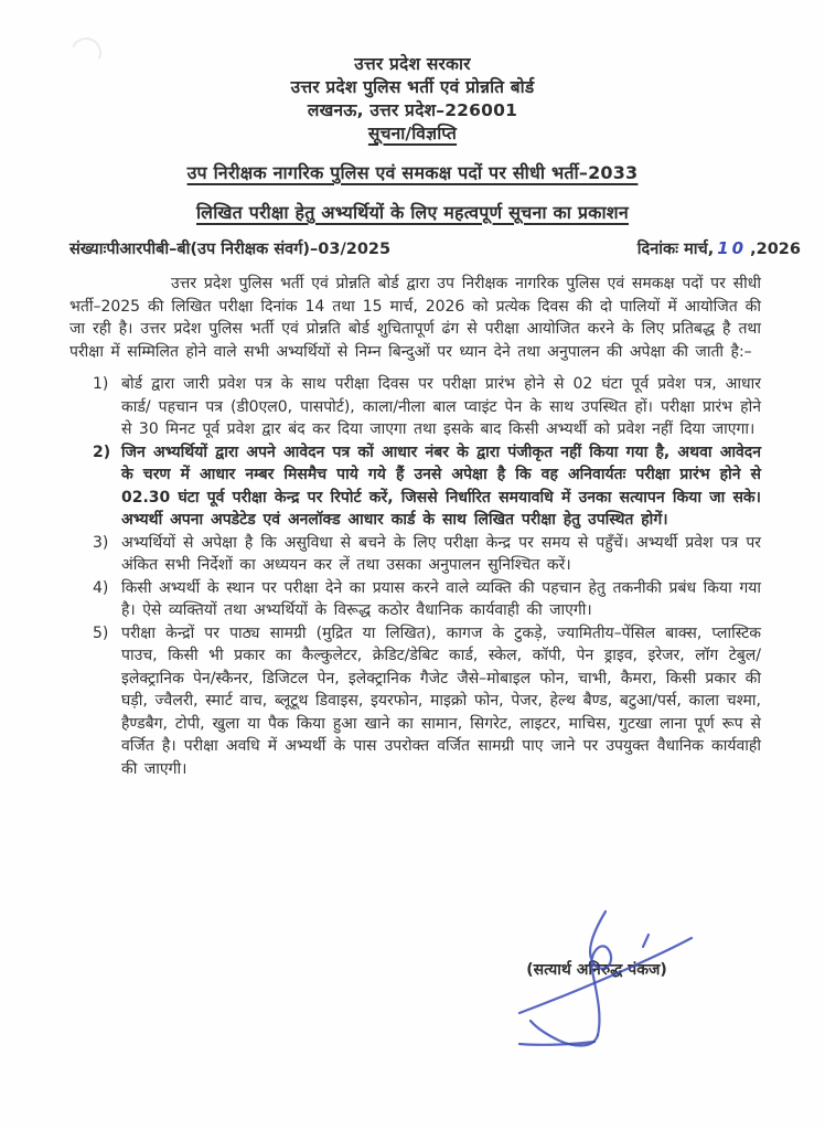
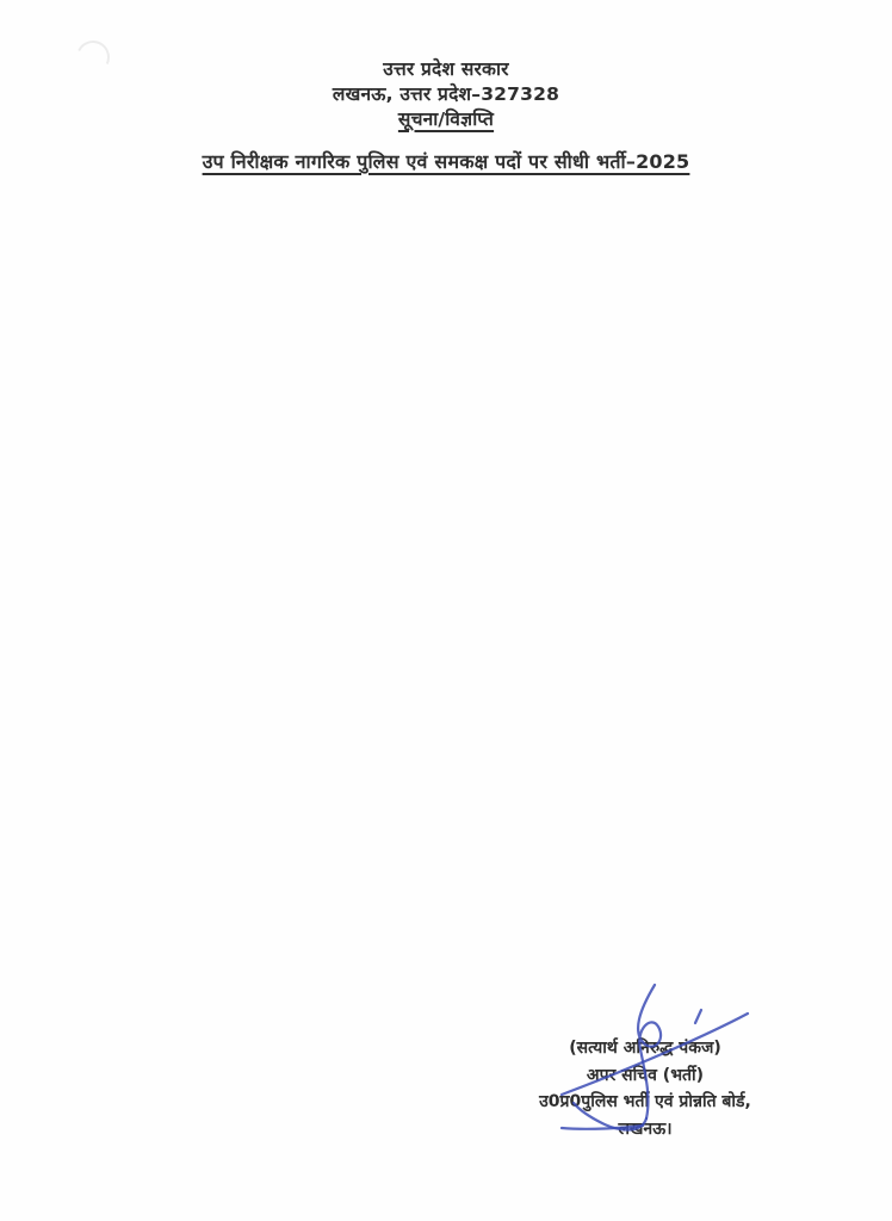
  उत्तर प्रदेश सरकार
- उत्तर प्रदेश पुलिस भर्ती एवं प्रोन्नति बोर्ड
- लखनऊ, उत्तर प्रदेश–226001
+ लखनऊ, उत्तर प्रदेश–327328
  सूचना/विज्ञप्ति
- उप निरीक्षक नागरिक पुलिस एवं समकक्ष पदों पर सीधी भर्ती–2033
+ उप निरीक्षक नागरिक पुलिस एवं समकक्ष पदों पर सीधी भर्ती–2025
- लिखित परीक्षा हेतु अभ्यर्थियों के लिए महत्वपूर्ण सूचना का प्रकाशन
- संख्याःपीआरपीबी–बी(उप निरीक्षक संवर्ग)–03/2025
- दिनांकः मार्च, 10 ,2026
- उत्तर प्रदेश पुलिस भर्ती एवं प्रोन्नति बोर्ड द्वारा उप निरीक्षक नागरिक पुलिस एवं समकक्ष पदों पर सीधी भर्ती–2025 की लिखित परीक्षा दिनांक 14 तथा 15 मार्च, 2026 को प्रत्येक दिवस की दो पालियों में आयोजित की जा रही है। उत्तर प्रदेश पुलिस भर्ती एवं प्रोन्नति बोर्ड शुचितापूर्ण ढंग से परीक्षा आयोजित करने के लिए प्रतिबद्ध है तथा परीक्षा में सम्मिलित होने वाले सभी अभ्यर्थियों से निम्न बिन्दुओं पर ध्यान देने तथा अनुपालन की अपेक्षा की जाती है:–
- 1)
- बोर्ड द्वारा जारी प्रवेश पत्र के साथ परीक्षा दिवस पर परीक्षा प्रारंभ होने से 02 घंटा पूर्व प्रवेश पत्र, आधार कार्ड/ पहचान पत्र (डी0एल0, पासपोर्ट), काला/नीला बाल प्वाइंट पेन के साथ उपस्थित हों। परीक्षा प्रारंभ होने से 30 मिनट पूर्व प्रवेश द्वार बंद कर दिया जाएगा तथा इसके बाद किसी अभ्यर्थी को प्रवेश नहीं दिया जाएगा।
- 2)
- जिन अभ्यर्थियों द्वारा अपने आवेदन पत्र कों आधार नंबर के द्वारा पंजीकृत नहीं किया गया है, अथवा आवेदन के चरण में आधार नम्बर मिसमैच पाये गये हैं उनसे अपेक्षा है कि वह अनिवार्यतः परीक्षा प्रारंभ होने से 02.30 घंटा पूर्व परीक्षा केन्द्र पर रिपोर्ट करें, जिससे निर्धारित समयावधि में उनका सत्यापन किया जा सके। अभ्यर्थी अपना अपडेटेड एवं अनलॉक्ड आधार कार्ड के साथ लिखित परीक्षा हेतु उपस्थित होगें।
- 3)
- अभ्यर्थियों से अपेक्षा है कि असुविधा से बचने के लिए परीक्षा केन्द्र पर समय से पहुँचें। अभ्यर्थी प्रवेश पत्र पर अंकित सभी निर्देशों का अध्ययन कर लें तथा उसका अनुपालन सुनिश्चित करें।
- 4)
- किसी अभ्यर्थी के स्थान पर परीक्षा देने का प्रयास करने वाले व्यक्ति की पहचान हेतु तकनीकी प्रबंध किया गया है। ऐसे व्यक्तियों तथा अभ्यर्थियों के विरूद्ध कठोर वैधानिक कार्यवाही की जाएगी।
- 5)
- परीक्षा केन्द्रों पर पाठ्य सामग्री (मुद्रित या लिखित), कागज के टुकड़े, ज्यामितीय–पेंसिल बाक्स, प्लास्टिक पाउच, किसी भी प्रकार का कैल्कुलेटर, क्रेडिट/डेबिट कार्ड, स्केल, कॉपी, पेन ड्राइव, इरेजर, लॉग टेबुल/इलेक्ट्रानिक पेन/स्कैनर, डिजिटल पेन, इलेक्ट्रानिक गैजेट जैसे–मोबाइल फोन, चाभी, कैमरा, किसी प्रकार की घड़ी, ज्वैलरी, स्मार्ट वाच, ब्लूटूथ डिवाइस, इयरफोन, माइक्रो फोन, पेजर, हेल्थ बैण्ड, बटुआ/पर्स, काला चश्मा, हैण्डबैग, टोपी, खुला या पैक किया हुआ खाने का सामान, सिगरेट, लाइटर, माचिस, गुटखा लाना पूर्ण रूप से वर्जित है। परीक्षा अवधि में अभ्यर्थी के पास उपरोक्त वर्जित सामग्री पाए जाने पर उपयुक्त वैधानिक कार्यवाही की जाएगी।
  (सत्यार्थ अनिरुद्ध पंकज)
+ अपर सचिव (भर्ती)
+ उ0प्र0पुलिस भर्ती एवं प्रोन्नति बोर्ड,
+ लखनऊ।
